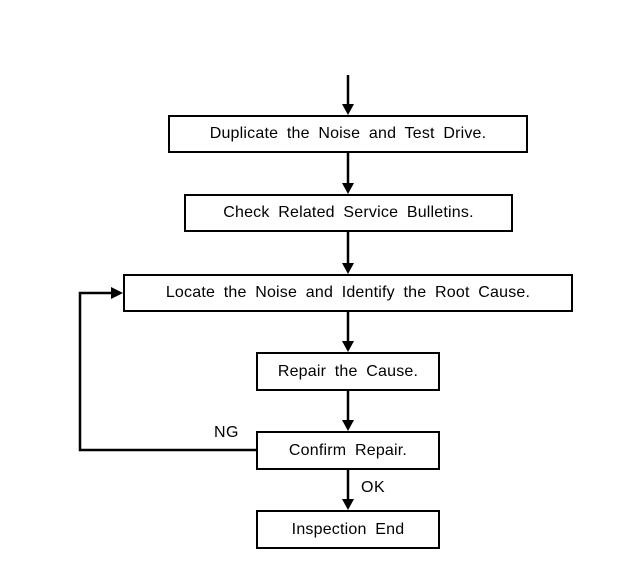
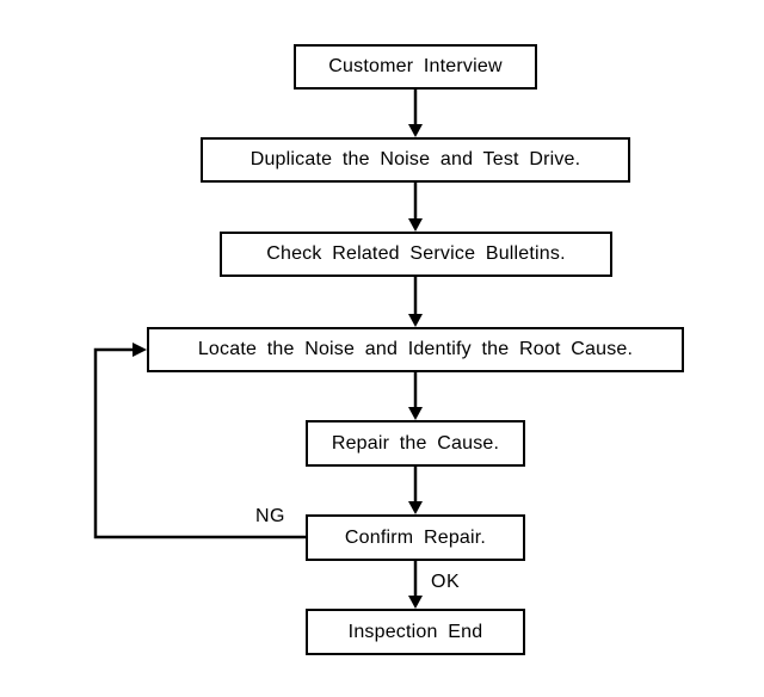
+ Customer Interview
  Duplicate the Noise and Test Drive.
  Check Related Service Bulletins.
  Locate the Noise and Identify the Root Cause.
  Repair the Cause.
  Confirm Repair.
  Inspection End
  NG
  OK
